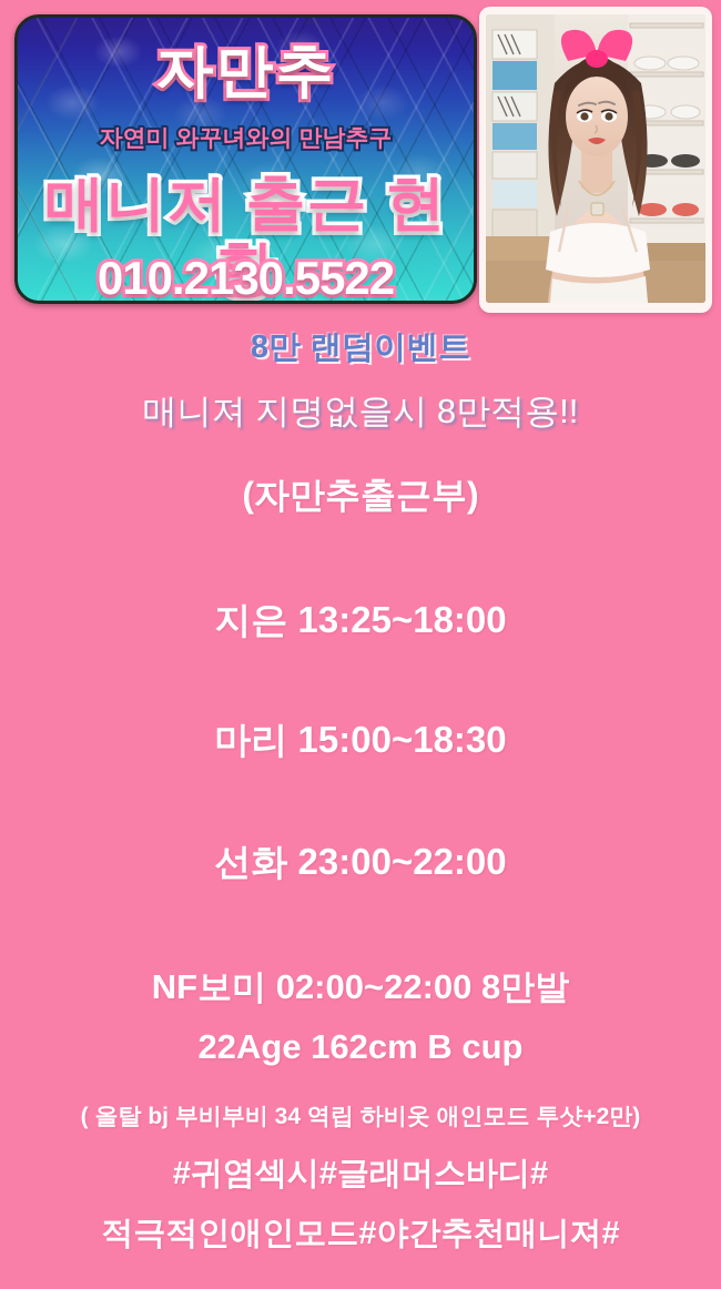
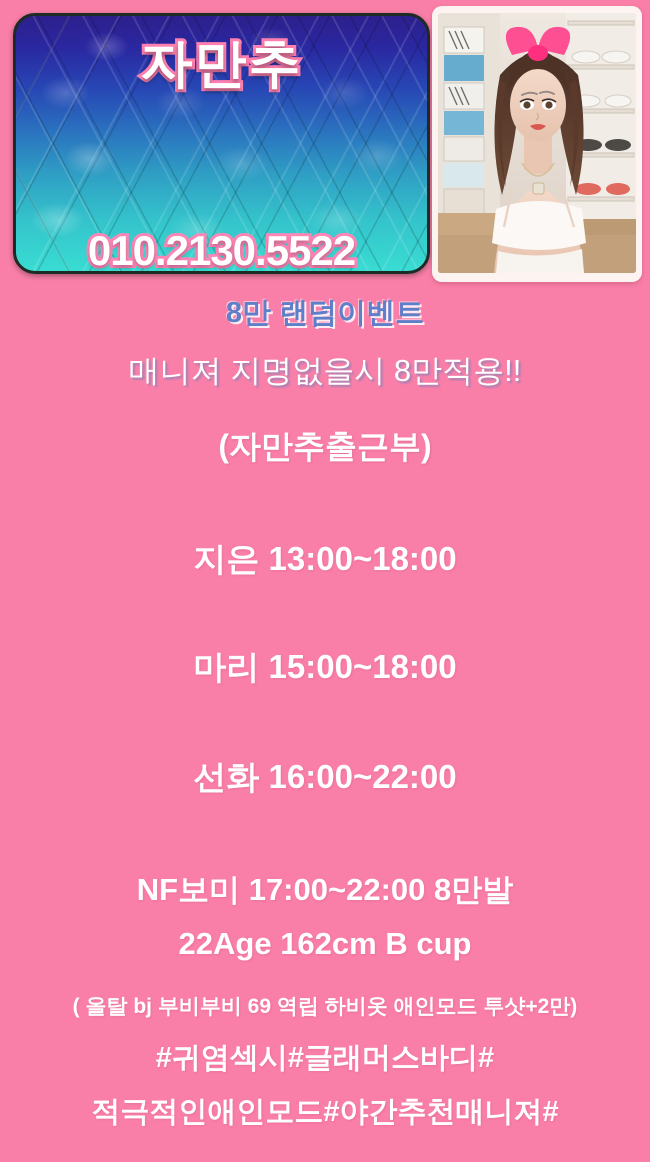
  자만추
- 자연미 와꾸녀와의 만남추구
- 매니저 출근 현황
  010.2130.5522
  8만 랜덤이벤트
  매니져 지명없을시 8만적용!!
  (자만추출근부)
- 지은 13:25~18:00
+ 지은 13:00~18:00
- 마리 15:00~18:30
+ 마리 15:00~18:00
- 선화 23:00~22:00
+ 선화 16:00~22:00
- NF보미 02:00~22:00 8만발
+ NF보미 17:00~22:00 8만발
  22Age 162cm B cup
- ( 올탈 bj 부비부비 34 역립 하비옷 애인모드 투샷+2만)
+ ( 올탈 bj 부비부비 69 역립 하비옷 애인모드 투샷+2만)
  #귀염섹시#글래머스바디#
  적극적인애인모드#야간추천매니져#
